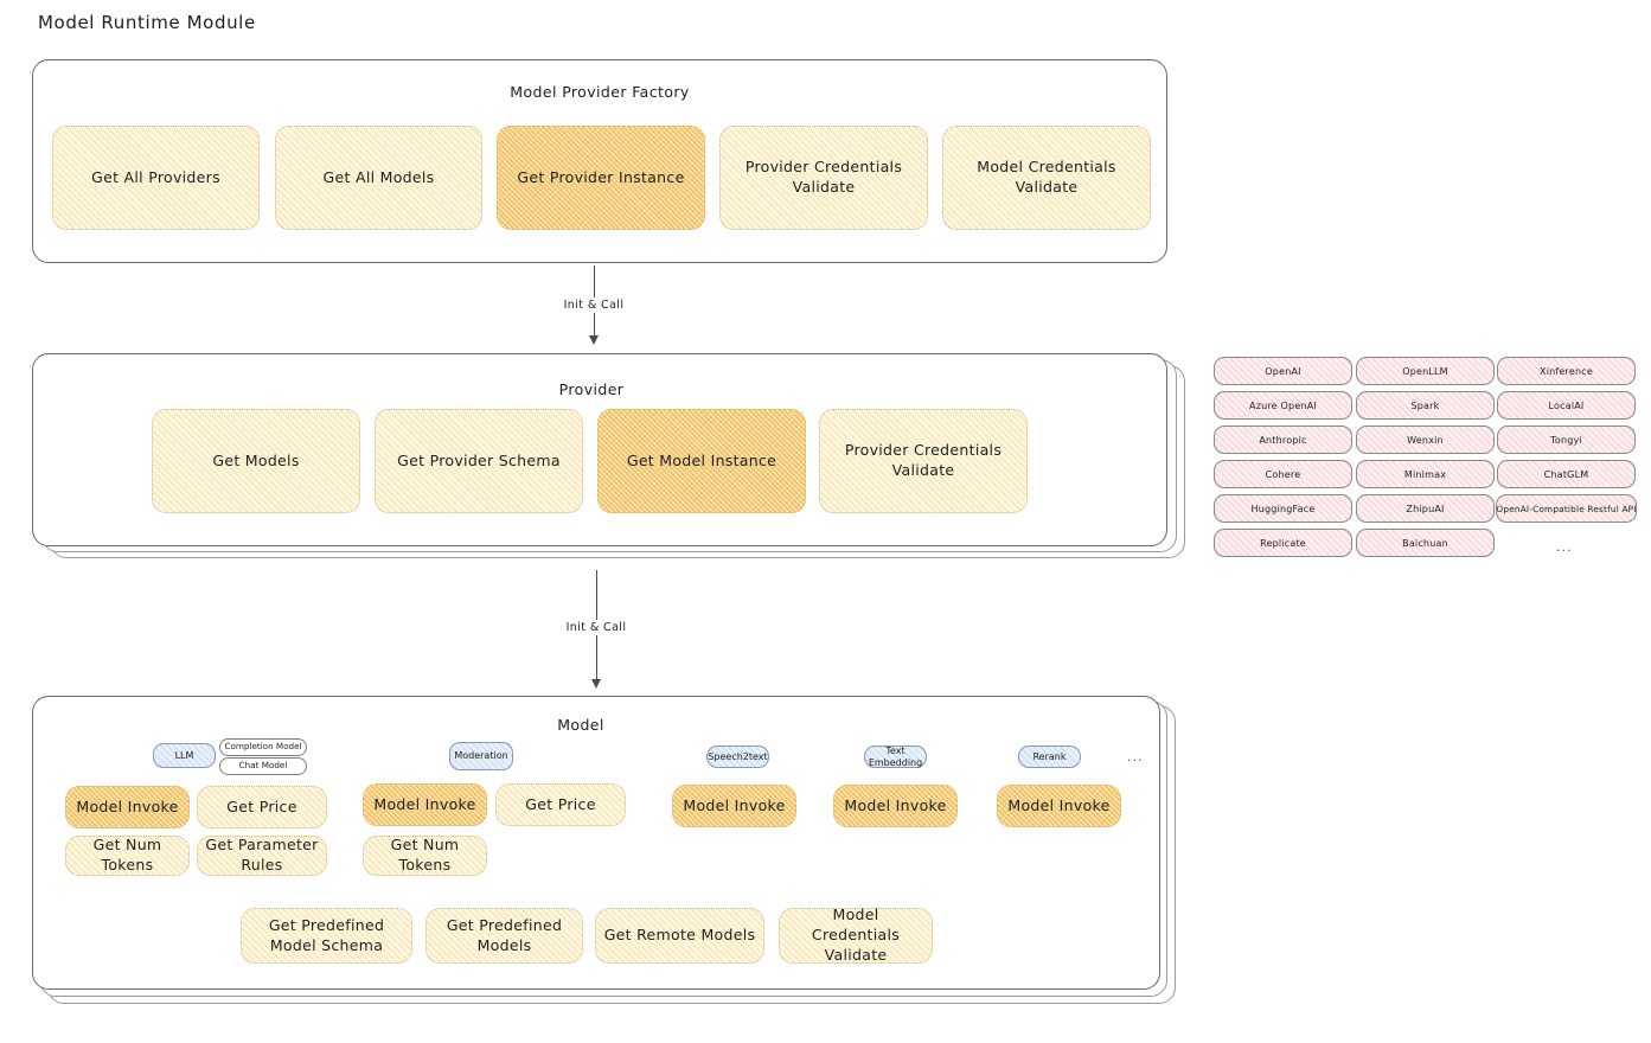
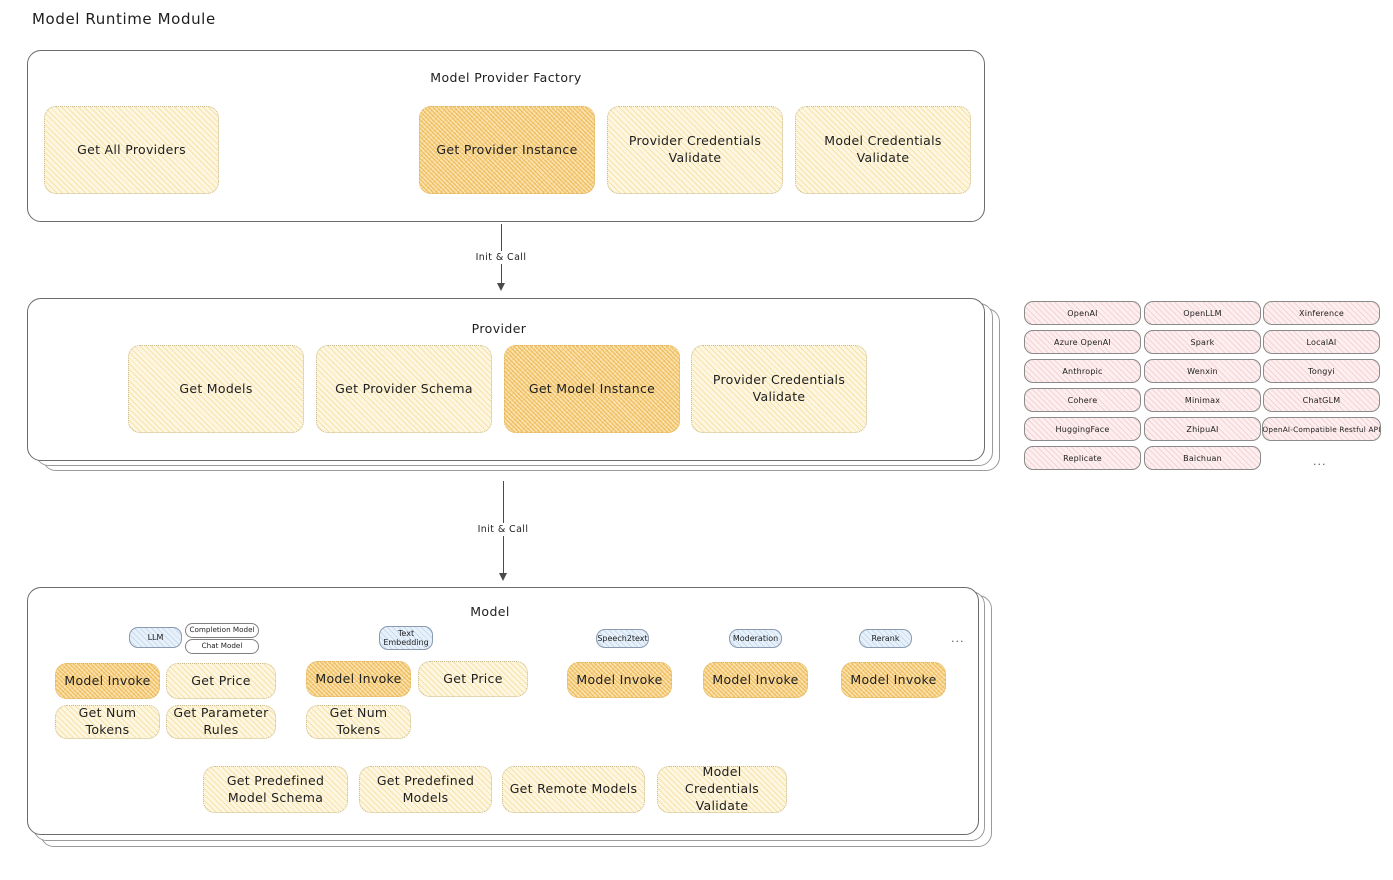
  Model Runtime Module
  Model Provider Factory
  Get All Providers
- Get All Models
  Get Provider Instance
  Provider Credentials Validate
  Model Credentials Validate
  Init & Call
  Provider
  Get Models
  Get Provider Schema
  Get Model Instance
  Provider Credentials Validate
  OpenAI
  Azure OpenAI
  Anthropic
  Cohere
  HuggingFace
  Replicate
  OpenLLM
  Spark
  Wenxin
  Minimax
  ZhipuAI
  Baichuan
  Xinference
  LocalAI
  Tongyi
  ChatGLM
  OpenAI-Compatible Restful API
  ...
  Init & Call
  Model
  LLM
  Completion Model
  Chat Model
  Model Invoke
  Get Price
  Get Num Tokens
  Get Parameter Rules
- Moderation
+ Text Embedding
  Model Invoke
  Get Price
  Get Num Tokens
  Speech2text
  Model Invoke
- Text Embedding
+ Moderation
  Model Invoke
  Rerank
  Model Invoke
  ...
  Get Predefined Model Schema
  Get Predefined Models
  Get Remote Models
  Model Credentials Validate
